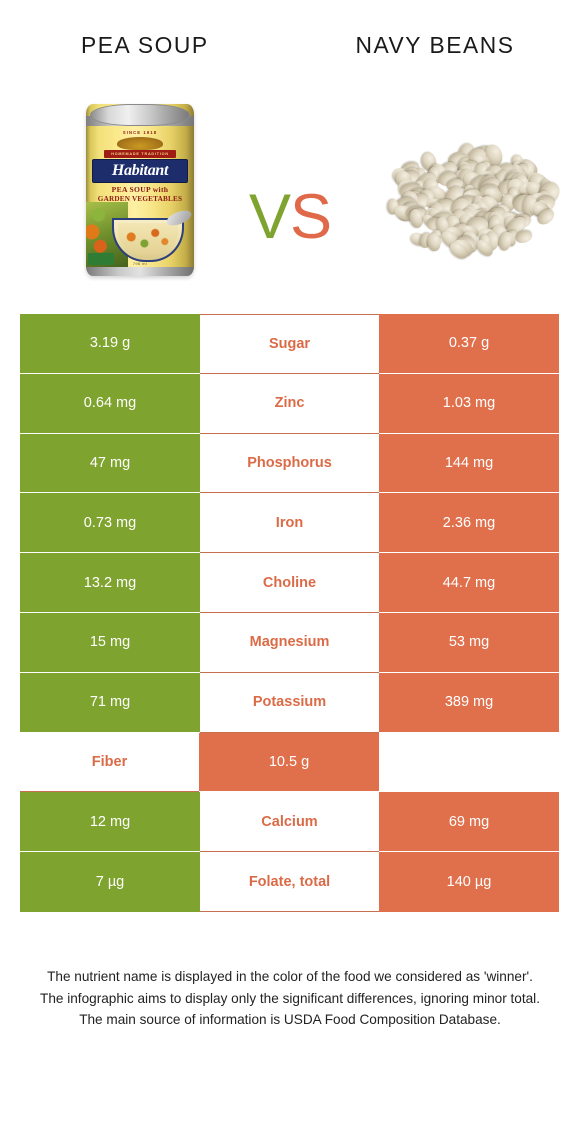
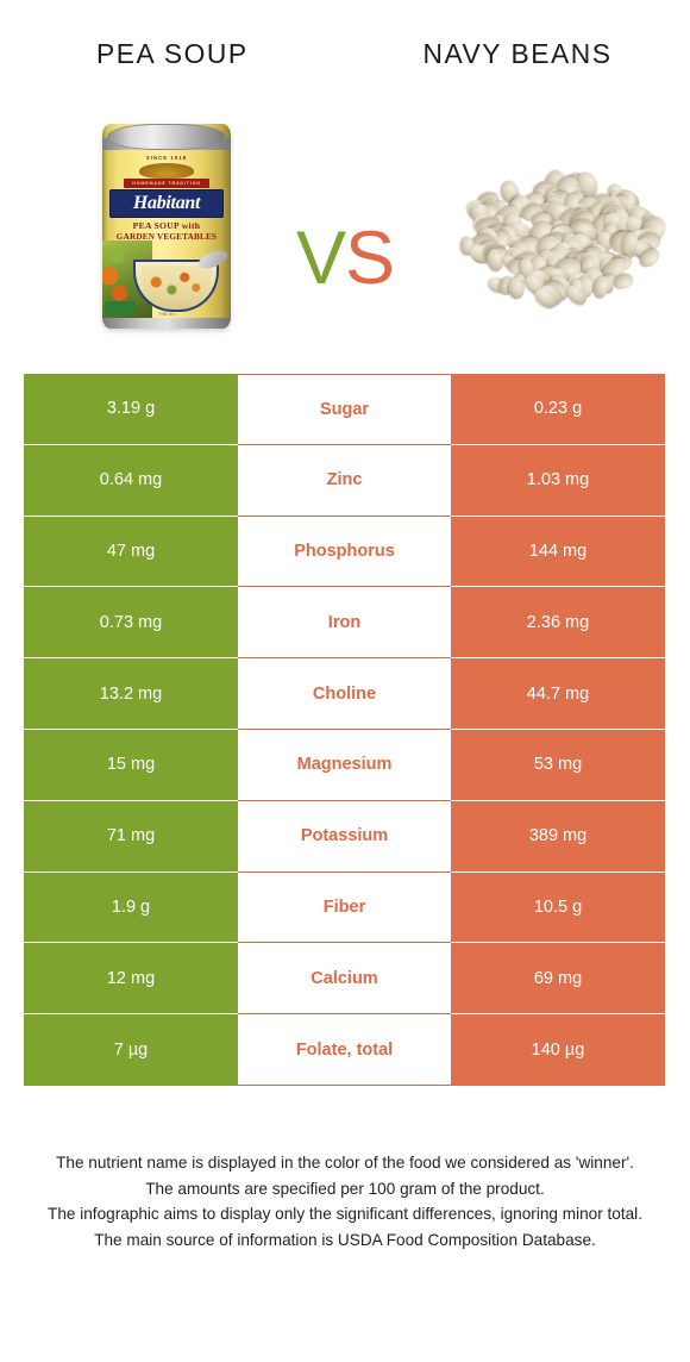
  PEA SOUP
  NAVY BEANS
  Habitant
  PEA SOUP with
  GARDEN VEGETABLES
  VS
  3.19 g
  Sugar
- 0.37 g
+ 0.23 g
  0.64 mg
  Zinc
  1.03 mg
  47 mg
  Phosphorus
  144 mg
  0.73 mg
  Iron
  2.36 mg
  13.2 mg
  Choline
  44.7 mg
  15 mg
  Magnesium
  53 mg
  71 mg
  Potassium
  389 mg
+ 1.9 g
  Fiber
  10.5 g
  12 mg
  Calcium
  69 mg
  7 µg
  Folate, total
  140 µg
  The nutrient name is displayed in the color of the food we considered as 'winner'.
+ The amounts are specified per 100 gram of the product.
  The infographic aims to display only the significant differences, ignoring minor total.
  The main source of information is USDA Food Composition Database.
